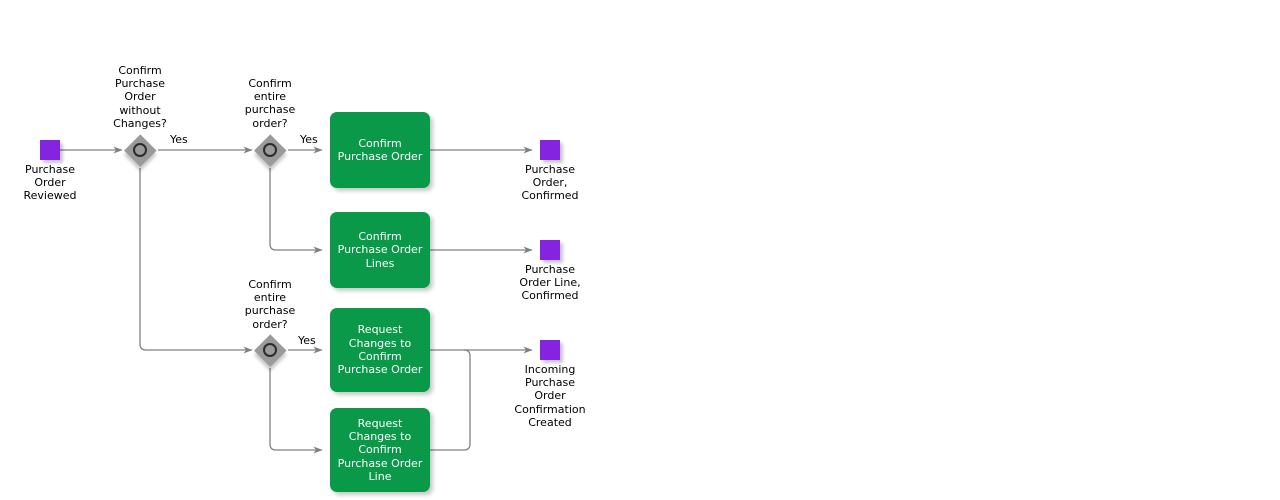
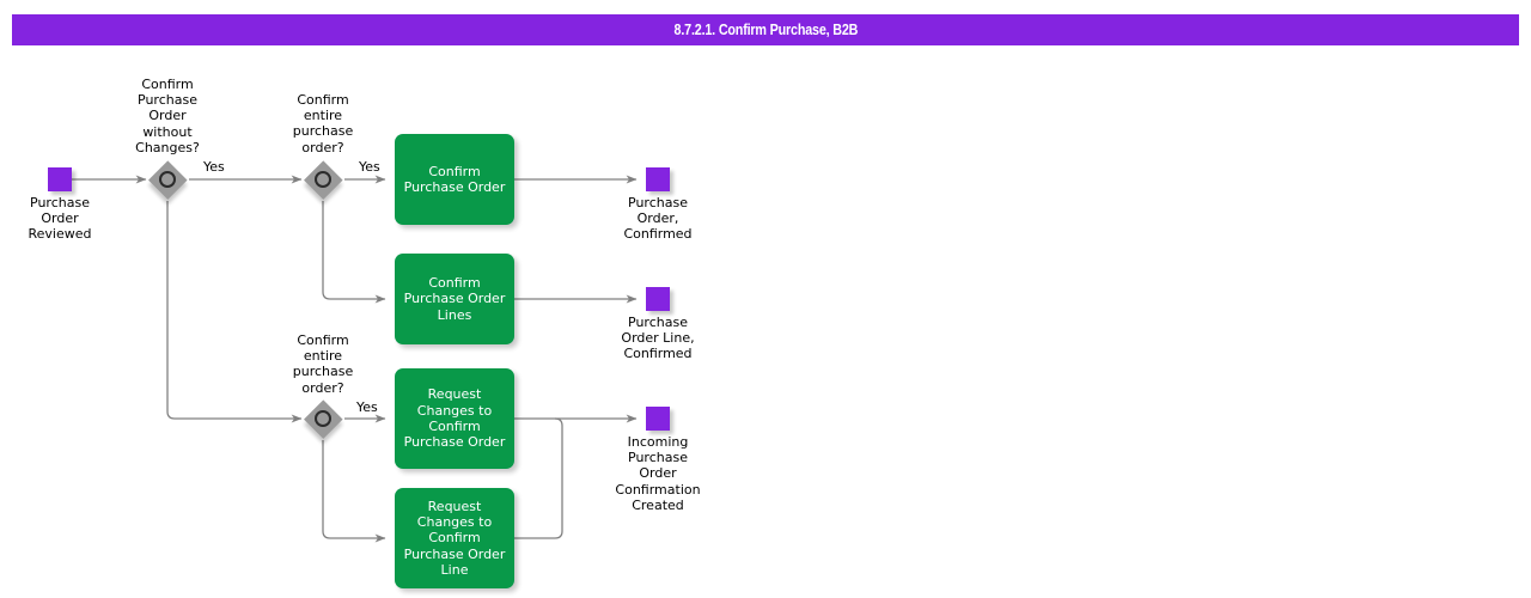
+ 8.7.2.1. Confirm Purchase, B2B
  Purchase
  Order
  Reviewed
  Purchase
  Order,
  Confirmed
  Purchase
  Order Line,
  Confirmed
  Incoming
  Purchase
  Order
  Confirmation
  Created
  Confirm
  Purchase
  Order
  without
  Changes?
  Confirm
  entire
  purchase
  order?
  Confirm
  entire
  purchase
  order?
  Confirm
  Purchase Order
  Confirm
  Purchase Order
  Lines
  Request
  Changes to
  Confirm
  Purchase Order
  Request
  Changes to
  Confirm
  Purchase Order
  Line
  Yes
  Yes
  Yes
